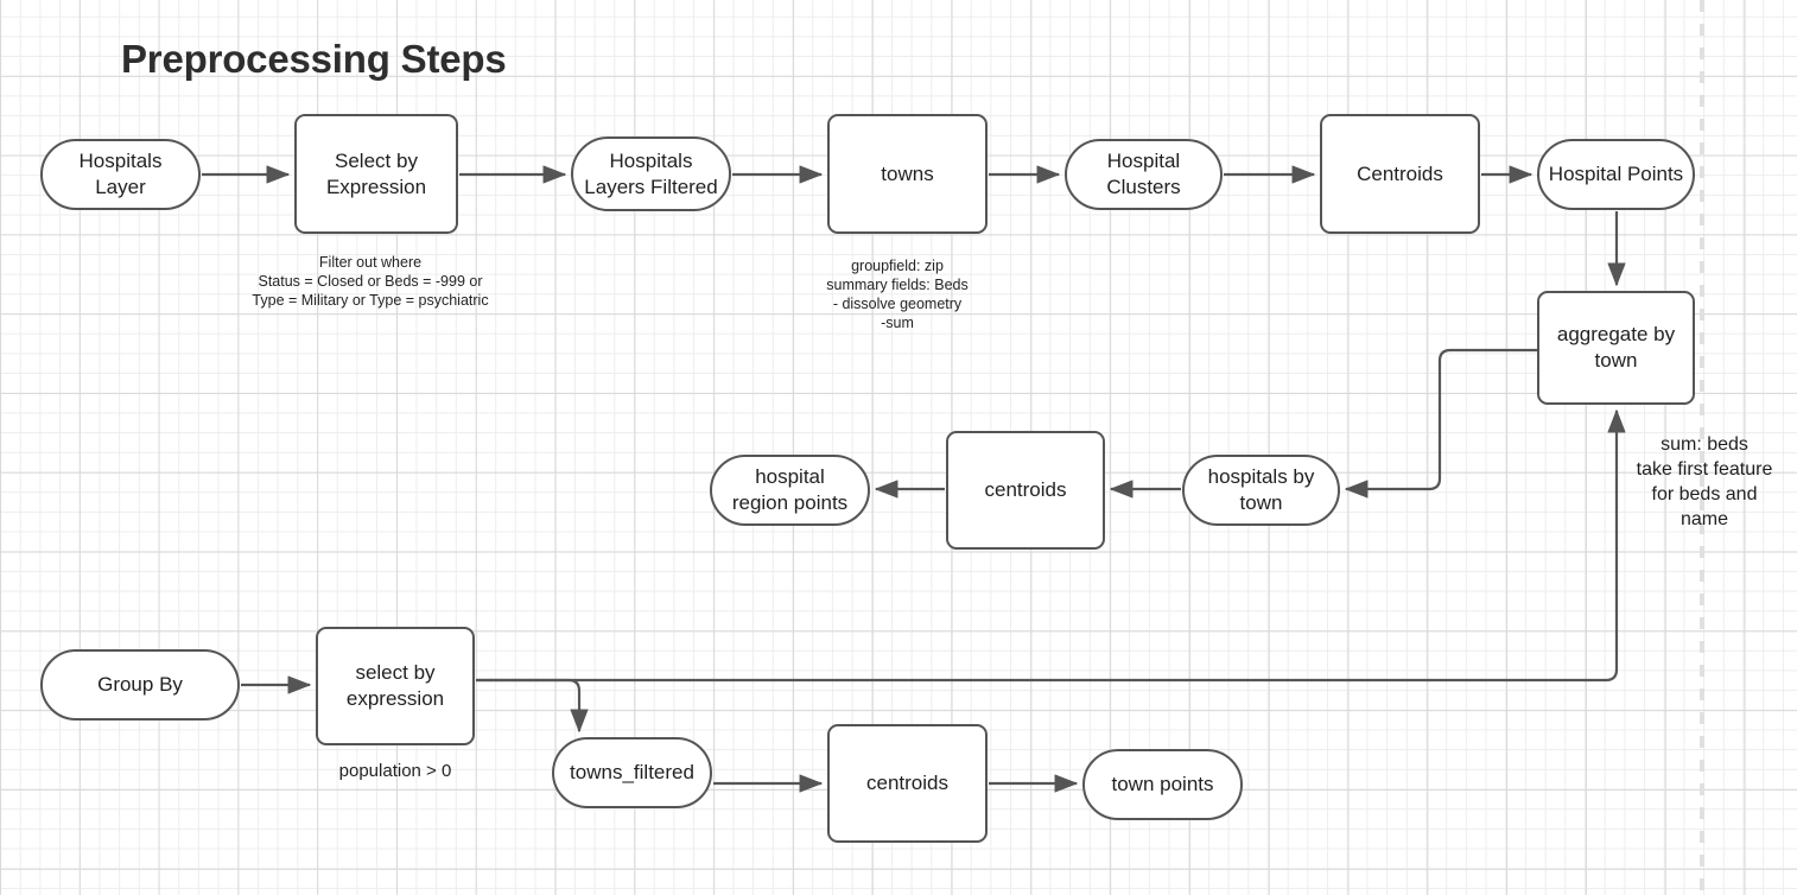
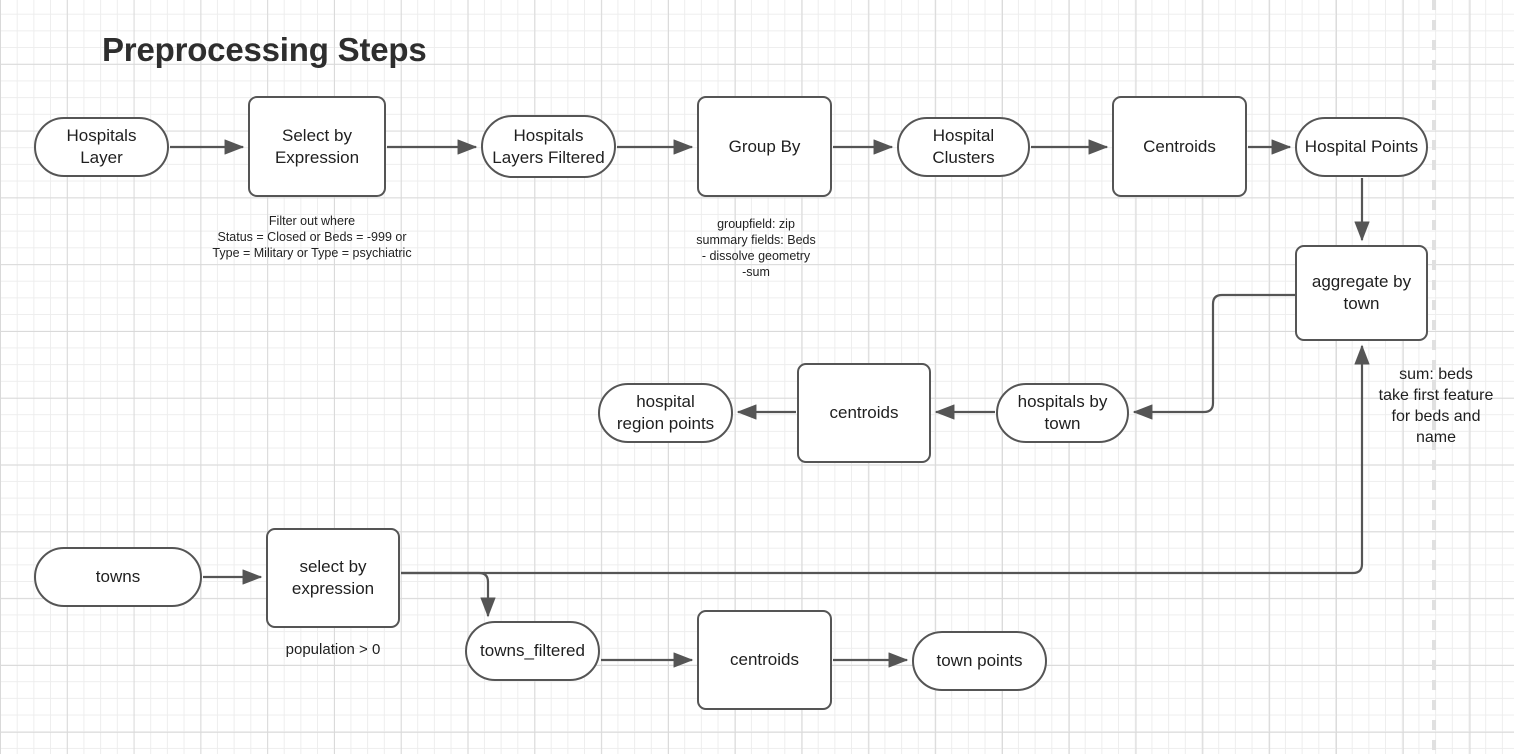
  Preprocessing Steps
  Hospitals
  Layer
  Select by
  Expression
  Hospitals
  Layers Filtered
- towns
+ Group By
  Hospital
  Clusters
  Centroids
  Hospital Points
  aggregate by
  town
  hospitals by
  town
  centroids
  hospital
  region points
- Group By
+ towns
  select by
  expression
  towns_filtered
  centroids
  town points
  Filter out where
  Status = Closed or Beds = -999 or
  Type = Military or Type = psychiatric
  groupfield: zip
  summary fields: Beds
  - dissolve geometry
  -sum
  sum: beds
  take first feature
  for beds and
  name
  population > 0
